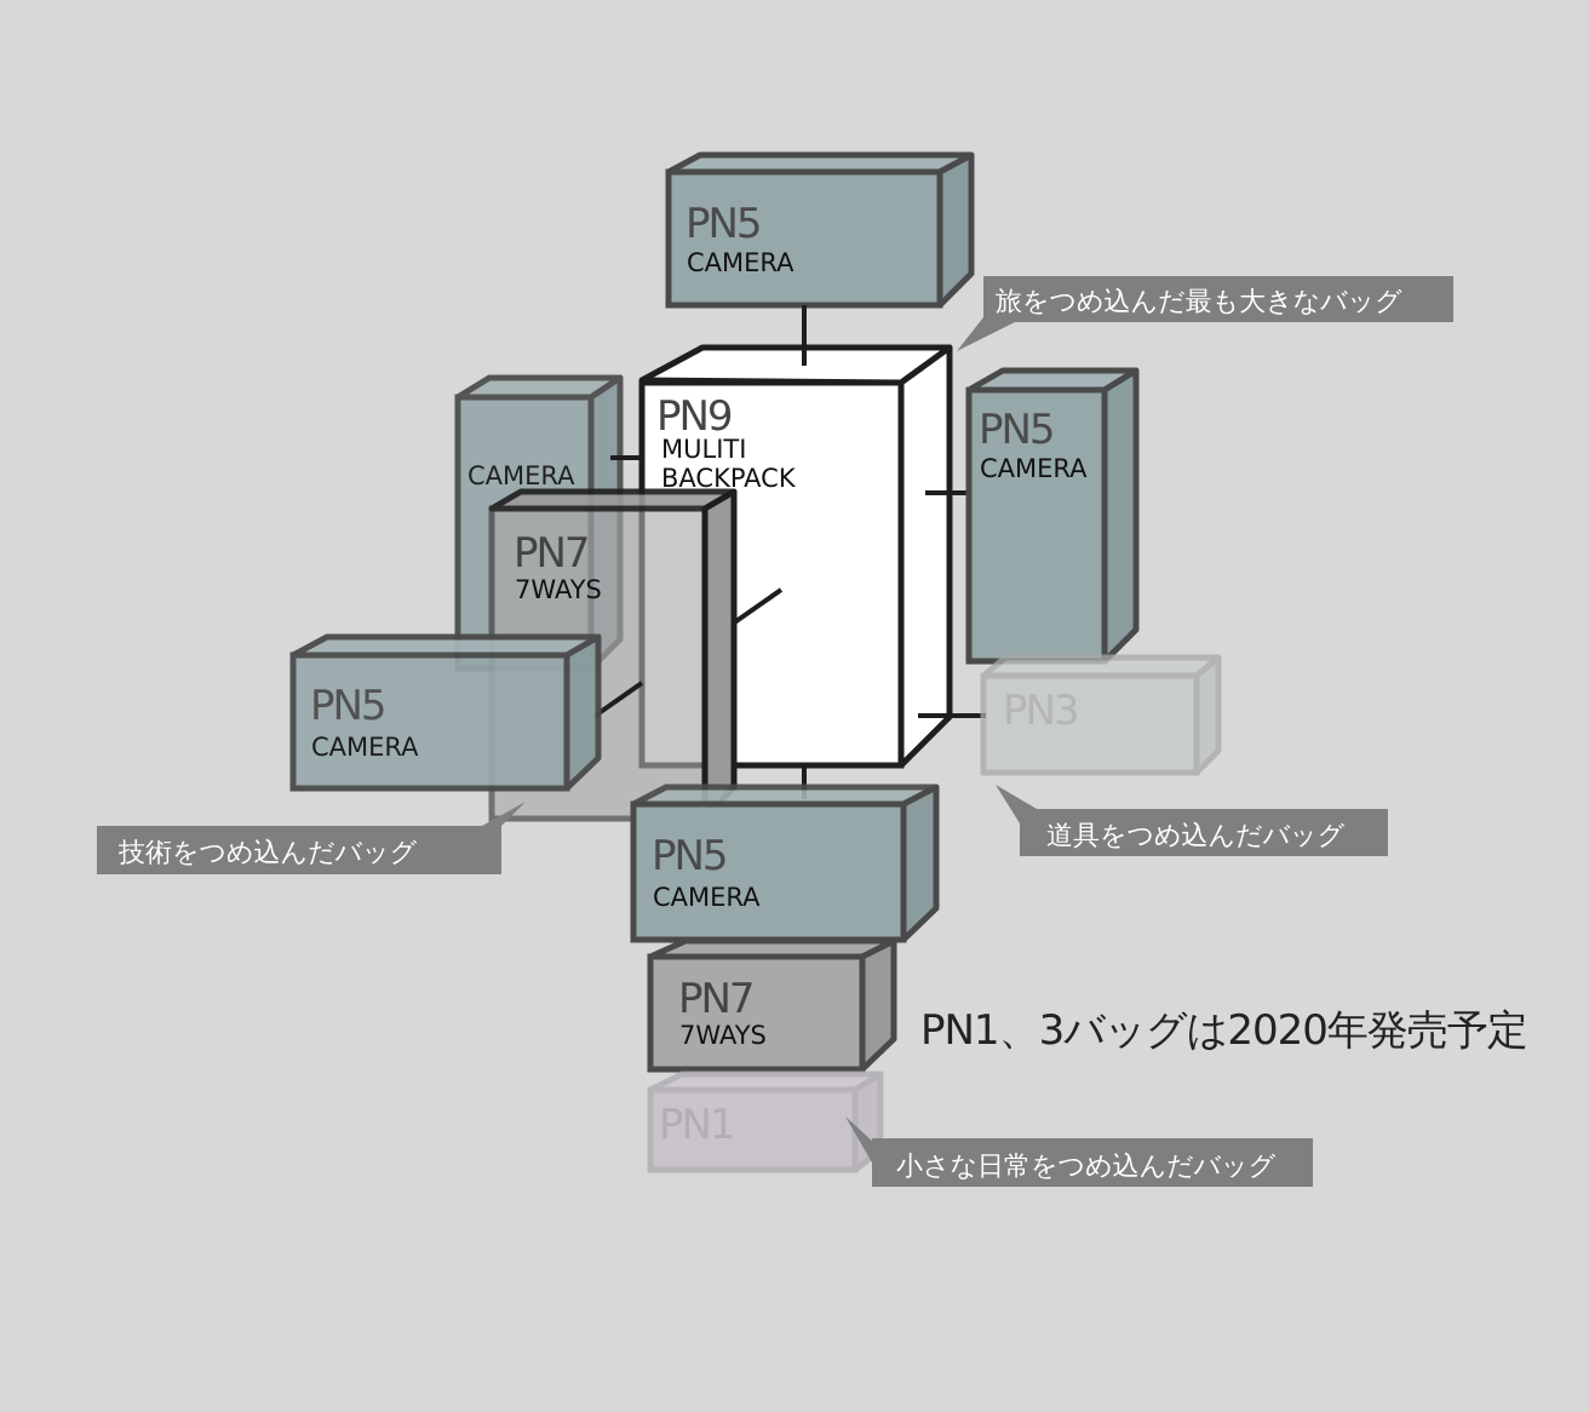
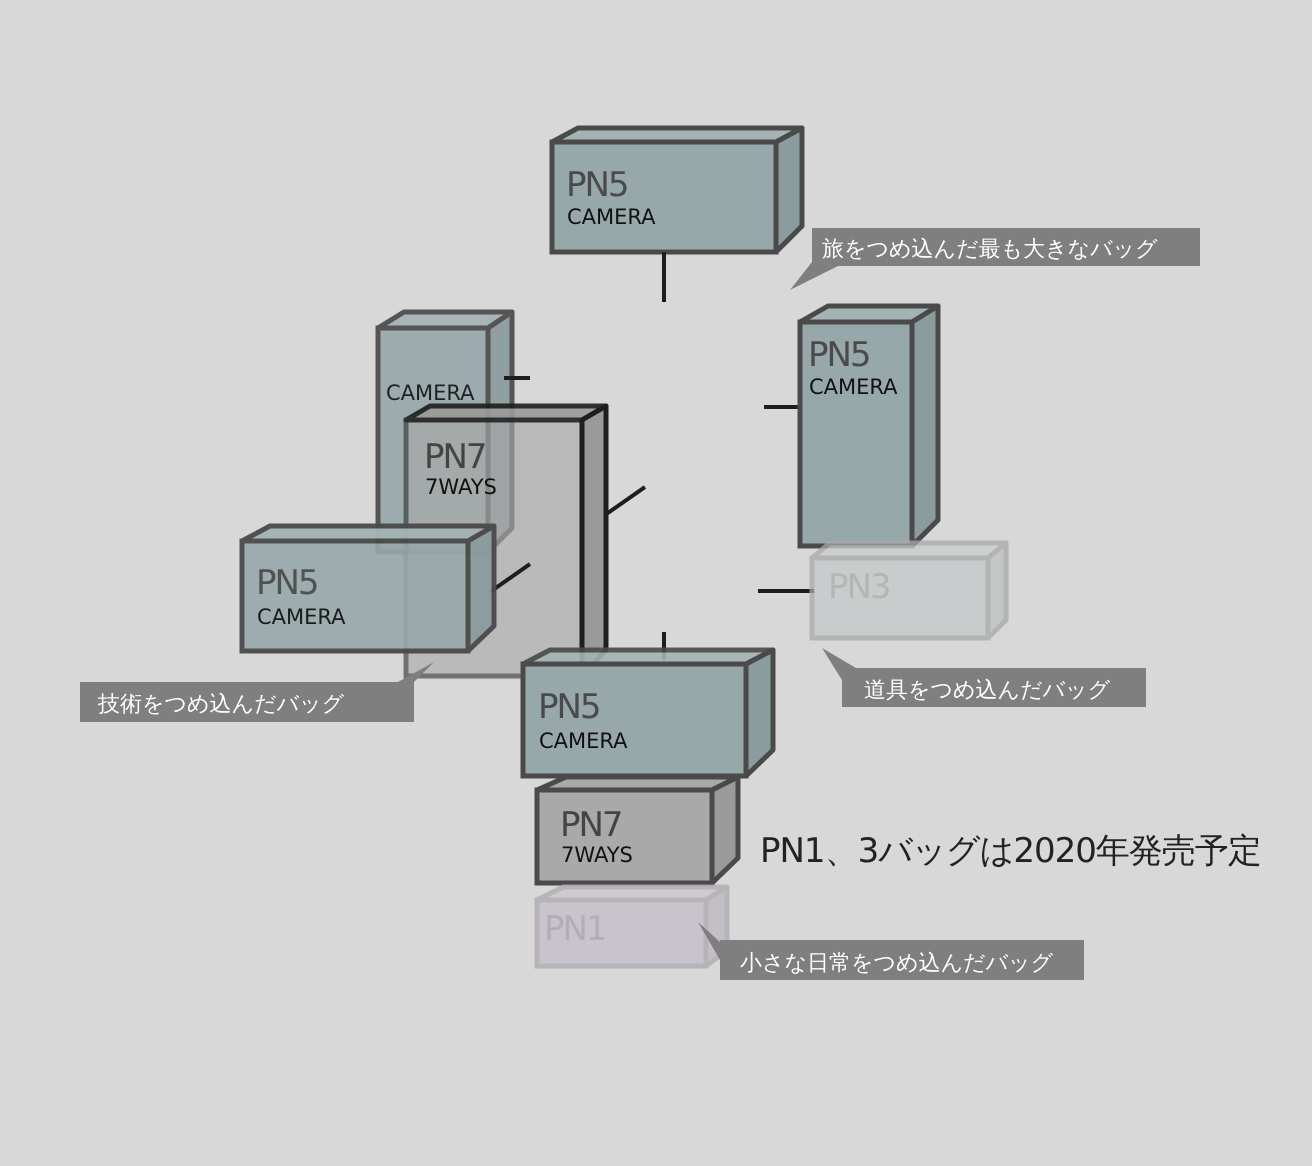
  旅をつめ込んだ最も大きなバッグ
  PN5
  CAMERA
  CAMERA
- PN9
- MULITI
- BACKPACK
  PN5
  CAMERA
  PN7
  7WAYS
  PN5
  CAMERA
  技術をつめ込んだバッグ
  道具をつめ込んだバッグ
  PN5
  CAMERA
  PN7
  7WAYS
  小さな日常をつめ込んだバッグ
  PN1、3バッグは2020年発売予定
